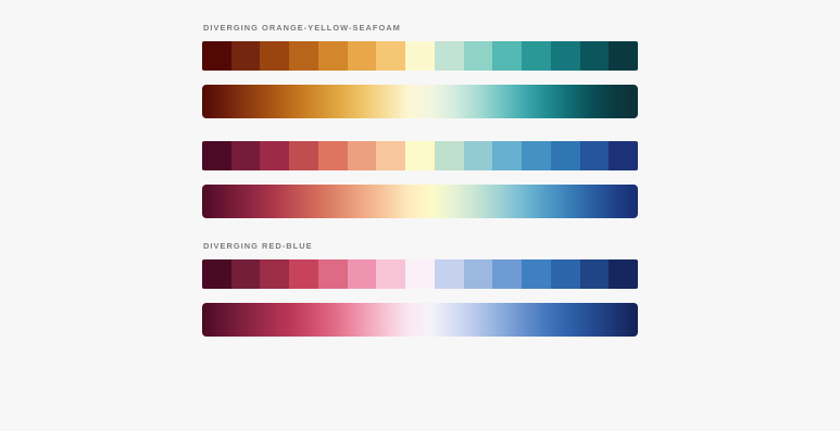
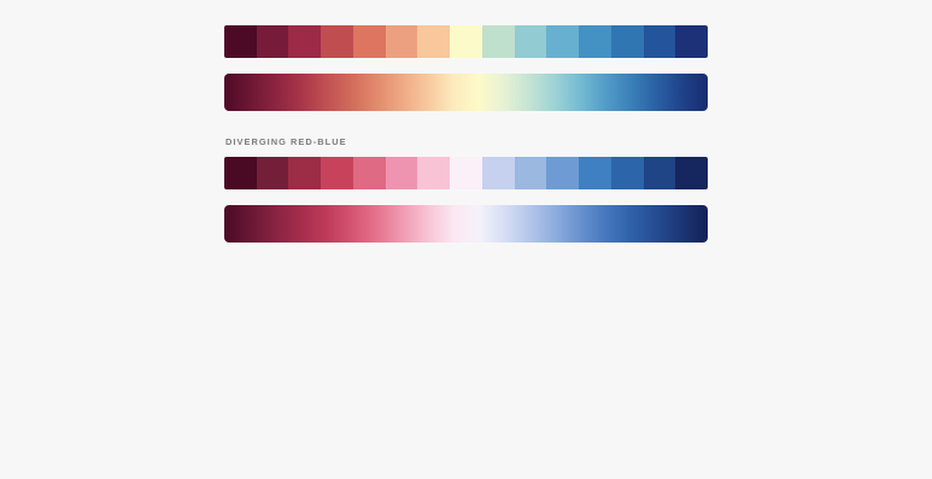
- DIVERGING ORANGE-YELLOW-SEAFOAM
  DIVERGING RED-BLUE
